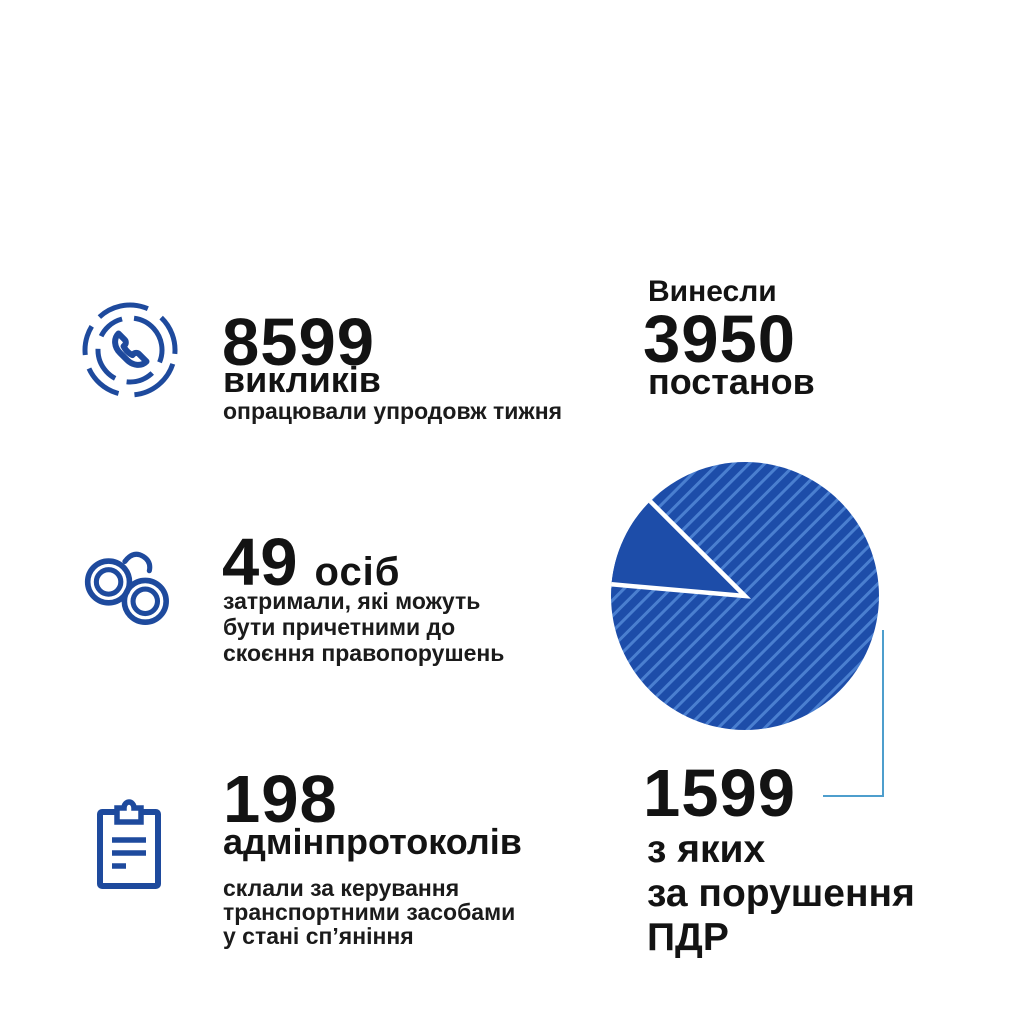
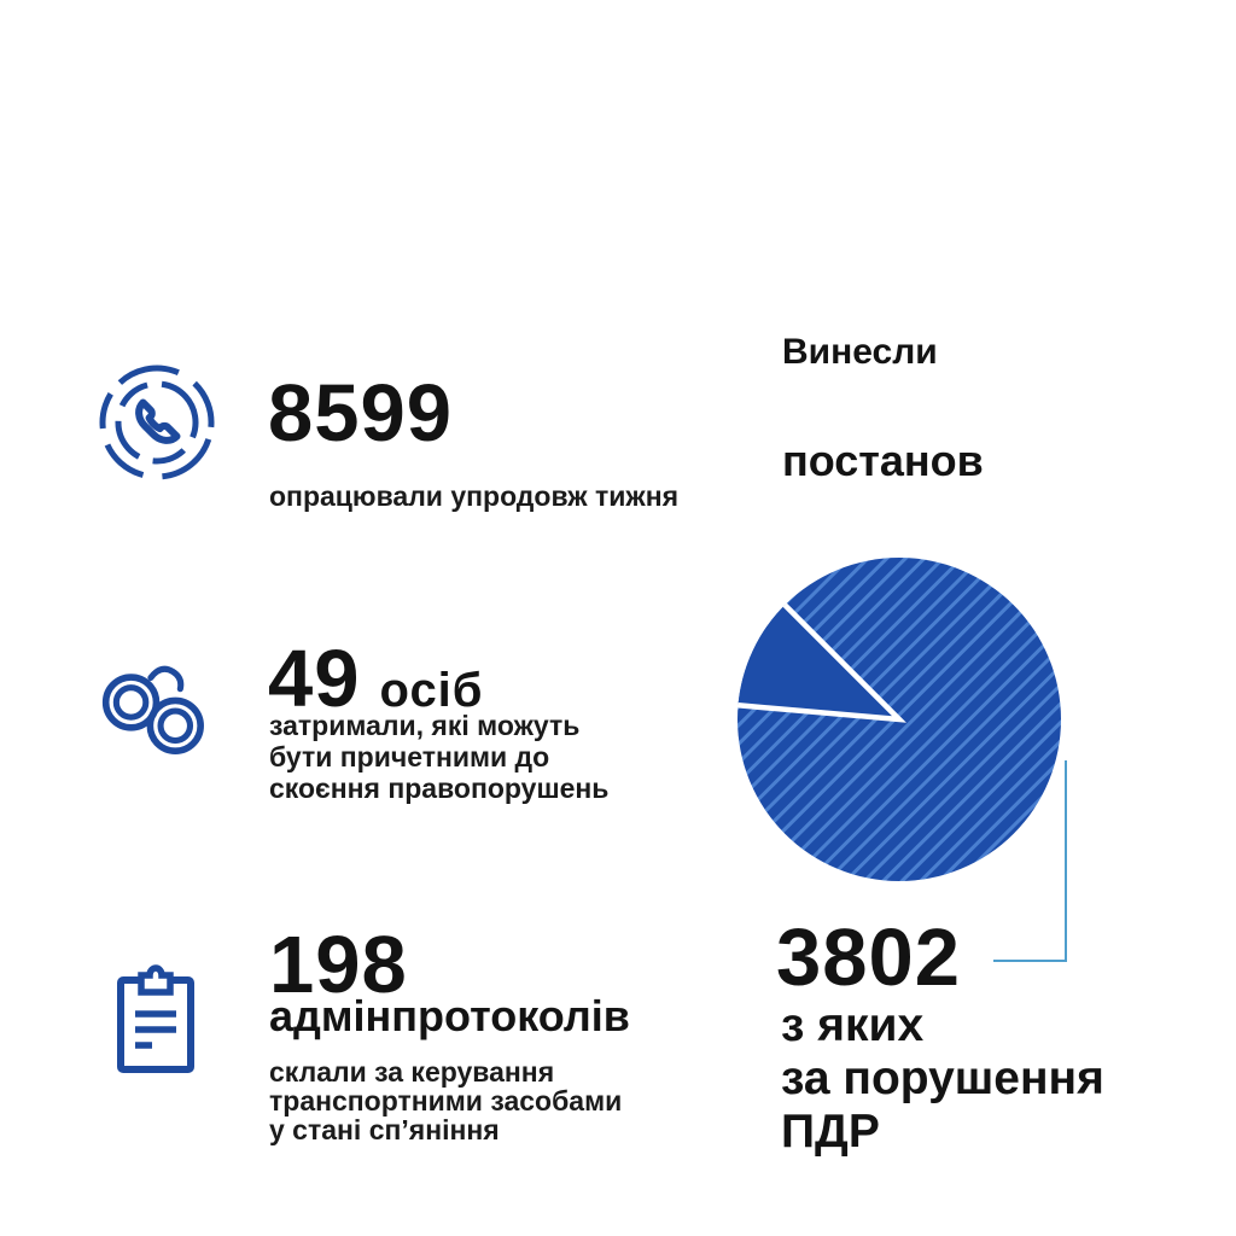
  8599
- викликів
  опрацювали упродовж тижня
  Винесли
- 3950
  постанов
  49 осіб
  затримали, які можуть
  бути причетними до
  скоєння правопорушень
  198
  адмінпротоколів
  склали за керування
  транспортними засобами
  у стані сп’яніння
- 1599
+ 3802
  з яких
  за порушення
  ПДР
